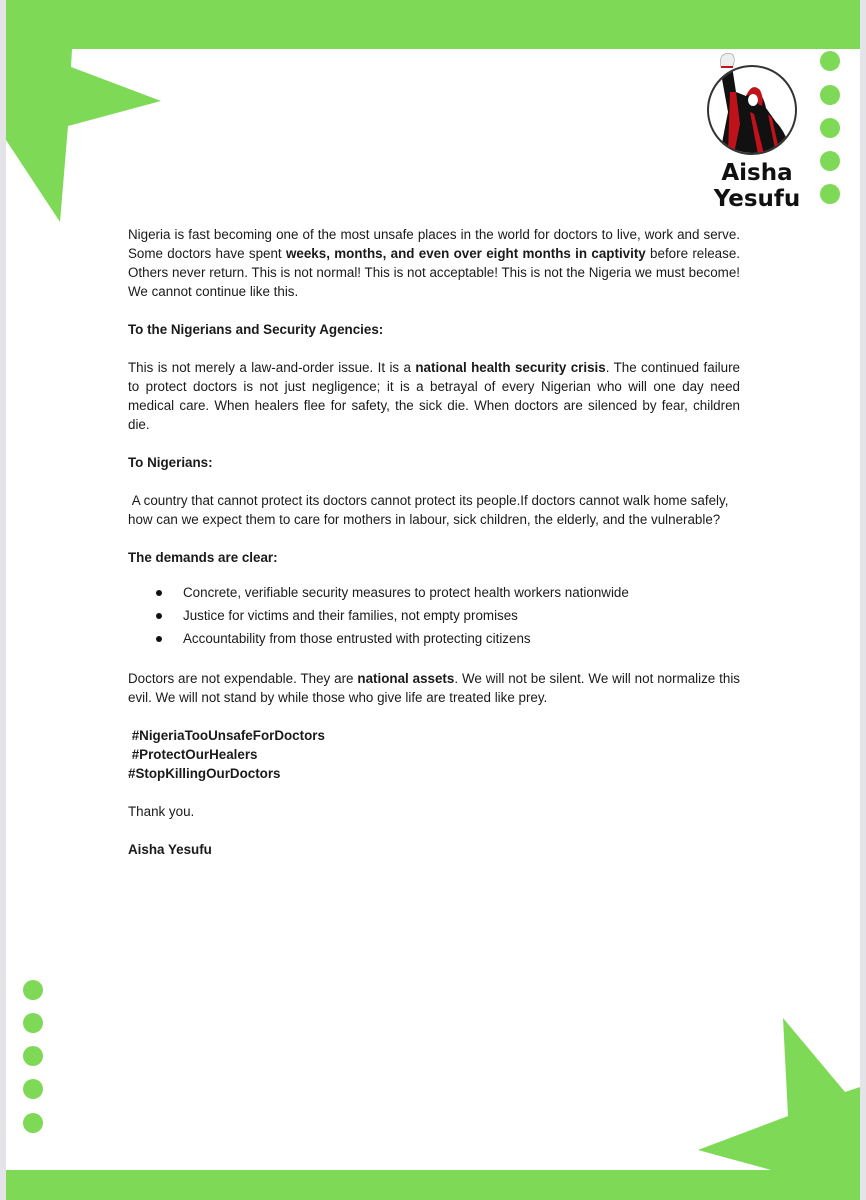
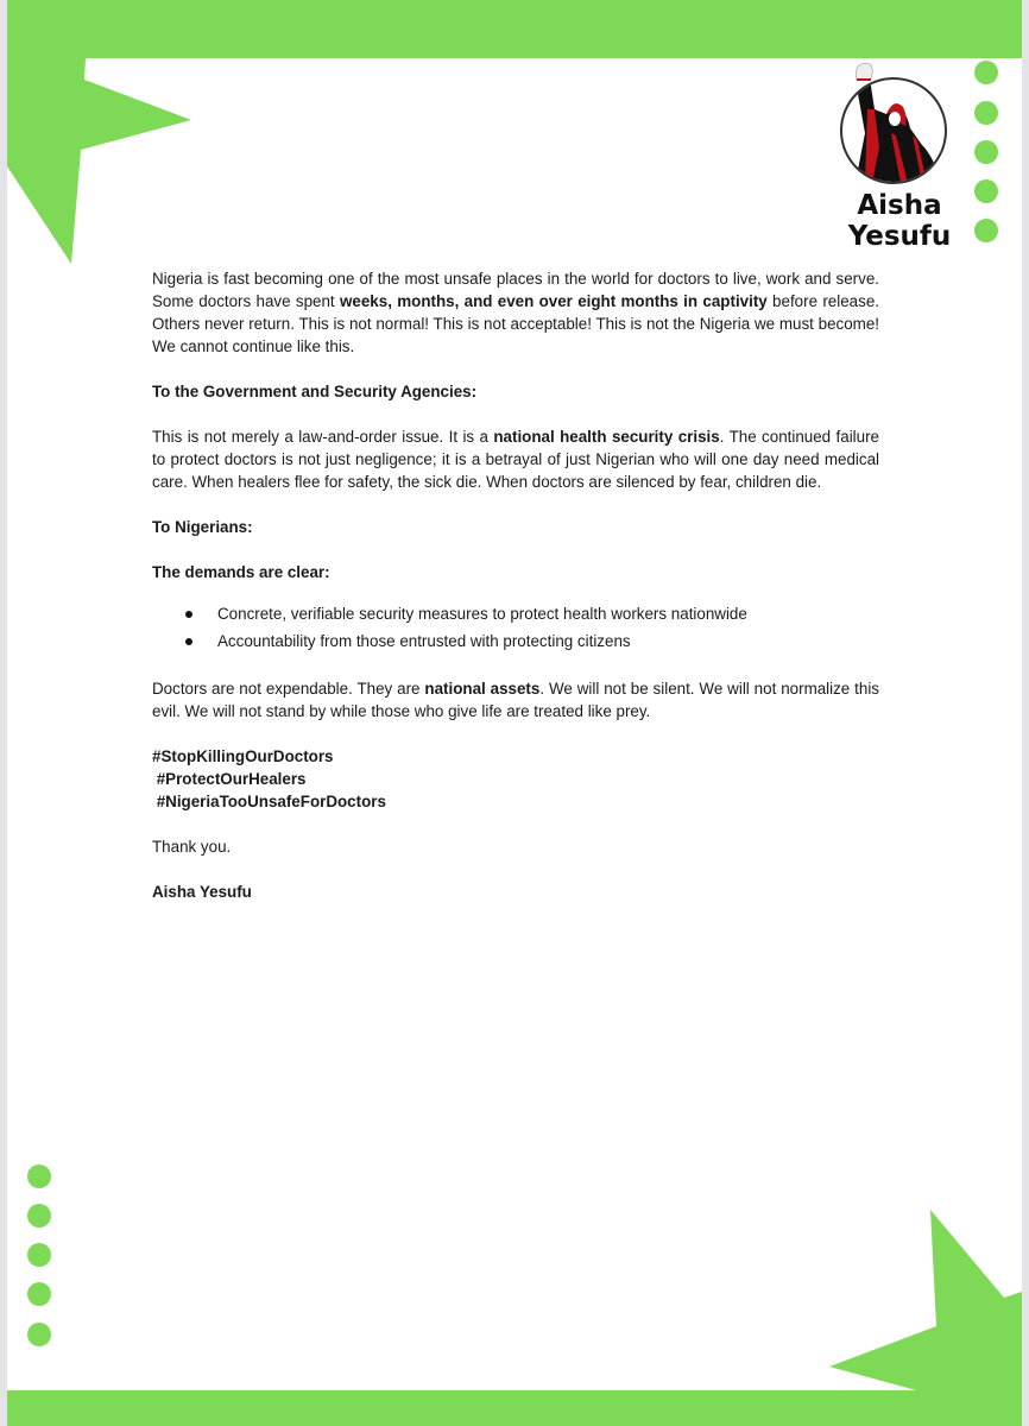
  Aisha
  Yesufu
  Nigeria is fast becoming one of the most unsafe places in the world for doctors to live, work and serve. Some doctors have spent weeks, months, and even over eight months in captivity before release. Others never return. This is not normal! This is not acceptable! This is not the Nigeria we must become! We cannot continue like this.
- To the Nigerians and Security Agencies:
+ To the Government and Security Agencies:
- This is not merely a law-and-order issue. It is a national health security crisis. The continued failure to protect doctors is not just negligence; it is a betrayal of every Nigerian who will one day need medical care. When healers flee for safety, the sick die. When doctors are silenced by fear, children die.
+ This is not merely a law-and-order issue. It is a national health security crisis. The continued failure to protect doctors is not just negligence; it is a betrayal of just Nigerian who will one day need medical care. When healers flee for safety, the sick die. When doctors are silenced by fear, children die.
  To Nigerians:
- A country that cannot protect its doctors cannot protect its people.If doctors cannot walk home safely, how can we expect them to care for mothers in labour, sick children, the elderly, and the vulnerable?
  The demands are clear:
  Concrete, verifiable security measures to protect health workers nationwide
- Justice for victims and their families, not empty promises
  Accountability from those entrusted with protecting citizens
  Doctors are not expendable. They are national assets. We will not be silent. We will not normalize this evil. We will not stand by while those who give life are treated like prey.
- #NigeriaTooUnsafeForDoctors
+ #StopKillingOurDoctors
  #ProtectOurHealers
- #StopKillingOurDoctors
+ #NigeriaTooUnsafeForDoctors
  Thank you.
  Aisha Yesufu
